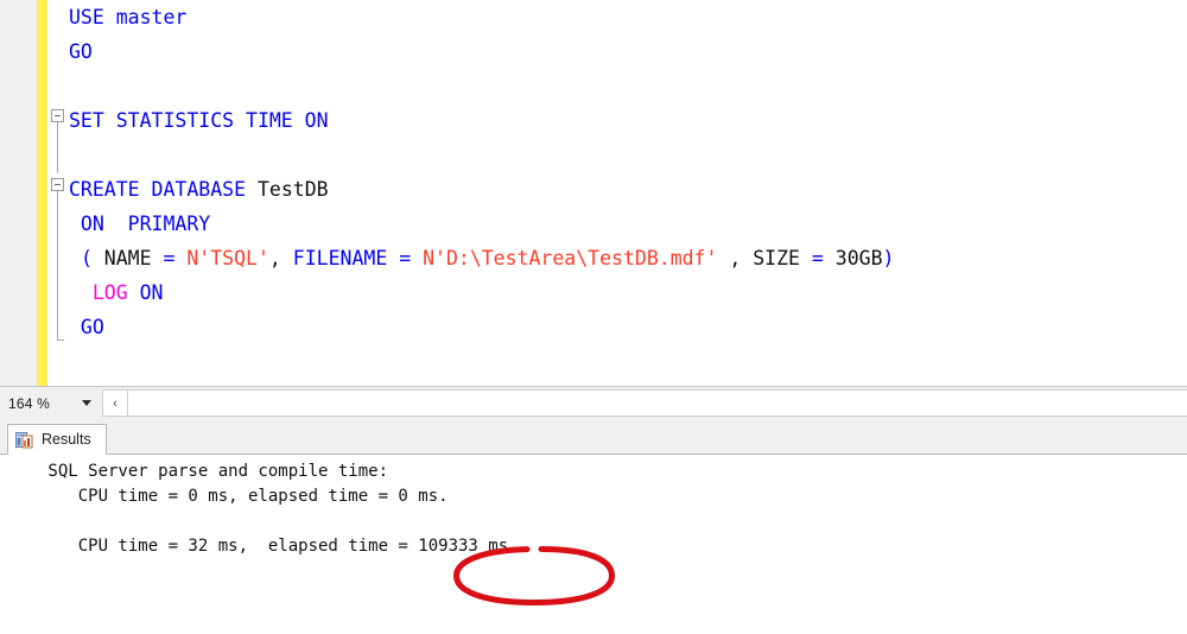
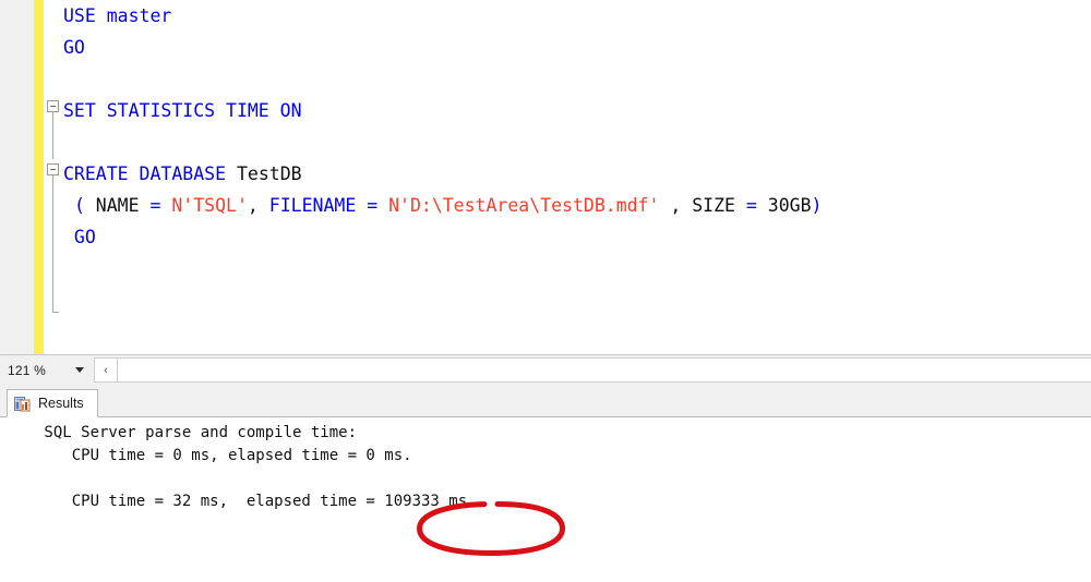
  USE master
  GO
  SET STATISTICS TIME ON
  CREATE DATABASE TestDB
- ON PRIMARY
  ( NAME = N'TSQL', FILENAME = N'D:\TestArea\TestDB.mdf' , SIZE = 30GB)
- LOG ON
  GO
- 164 %
+ 121 %
  ‹
  Results
  SQL Server parse and compile time:
  CPU time = 0 ms, elapsed time = 0 ms.
  CPU time = 32 ms, elapsed time = 109333 ms.
